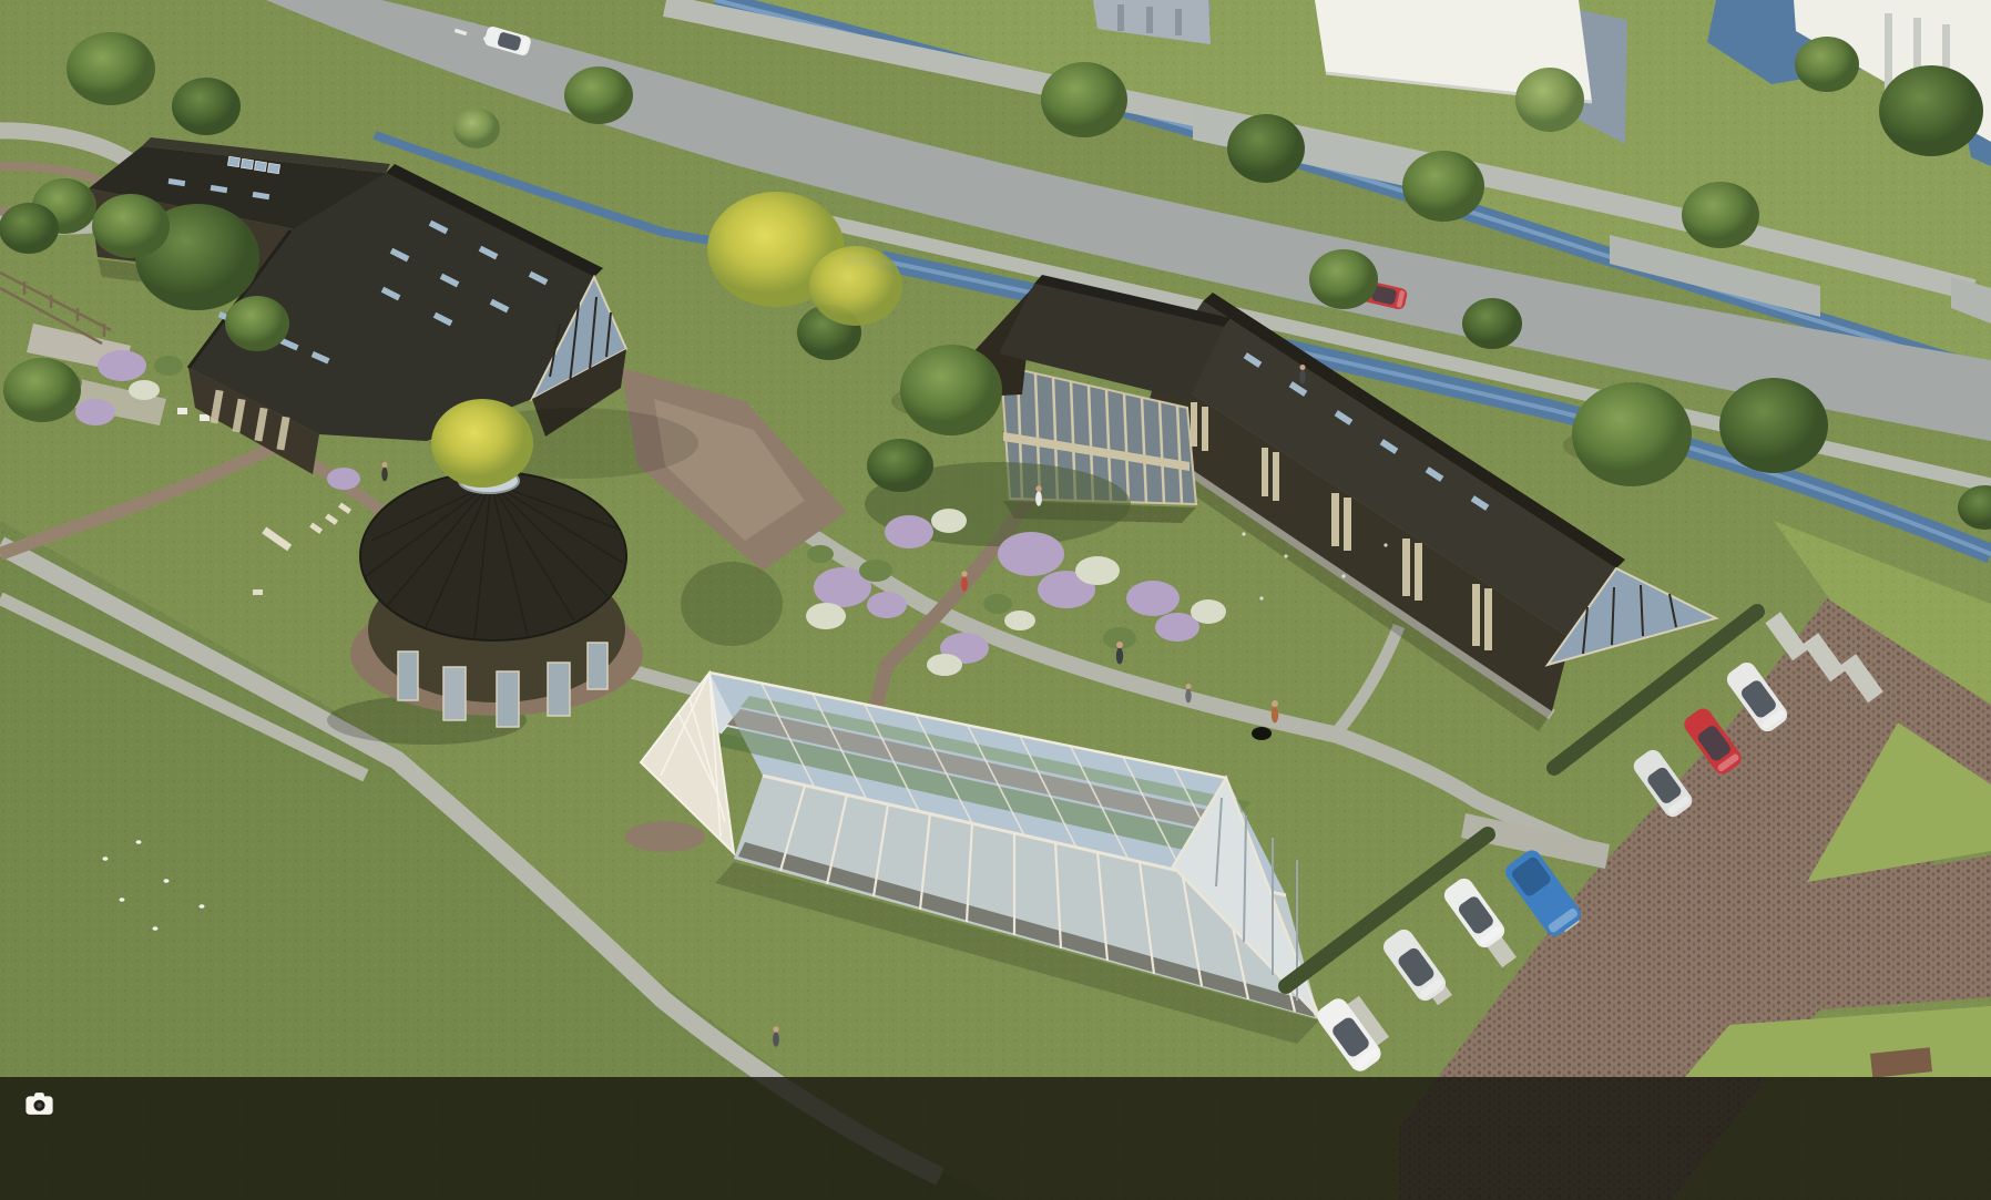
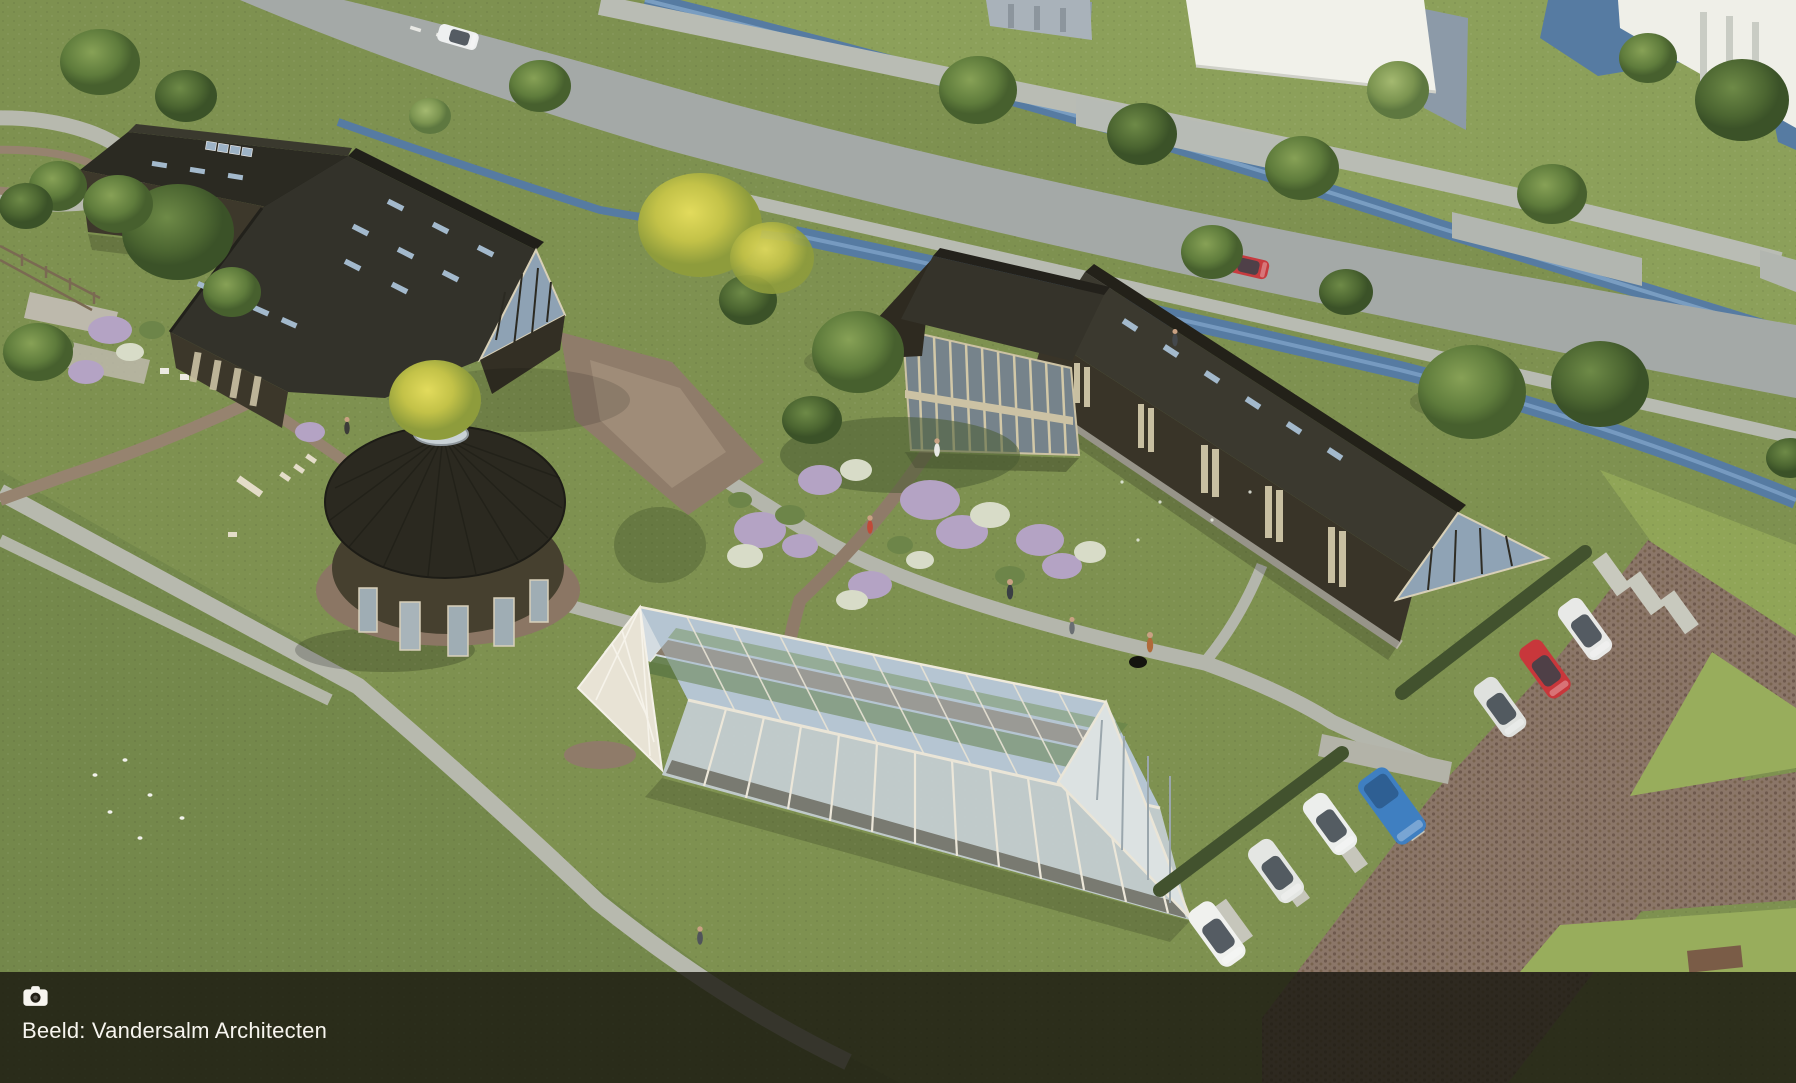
+ Beeld: Vandersalm Architecten
